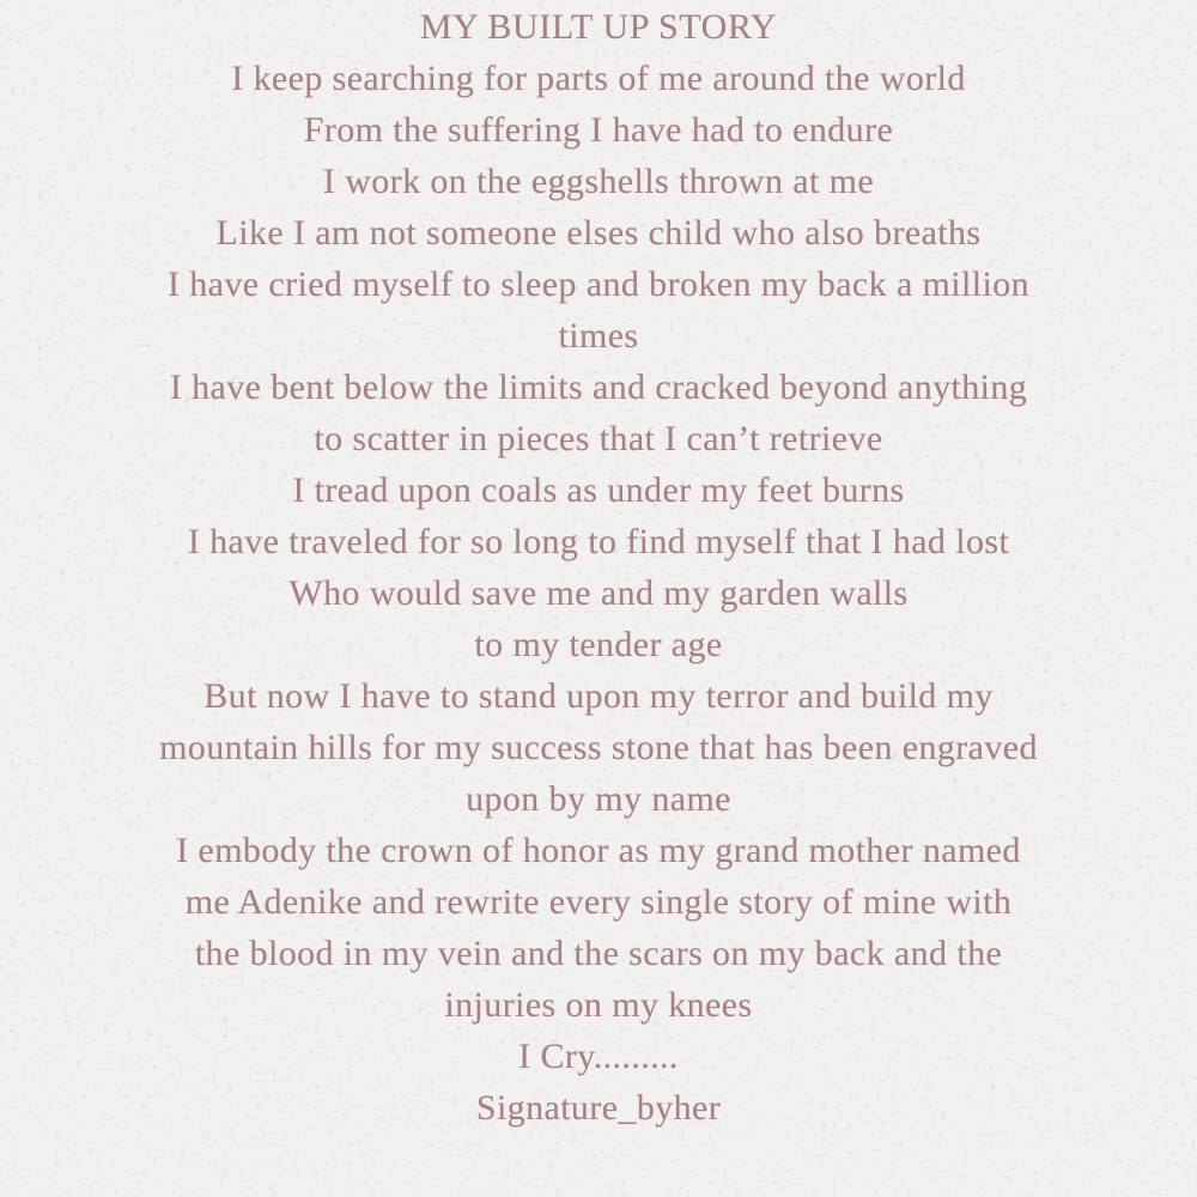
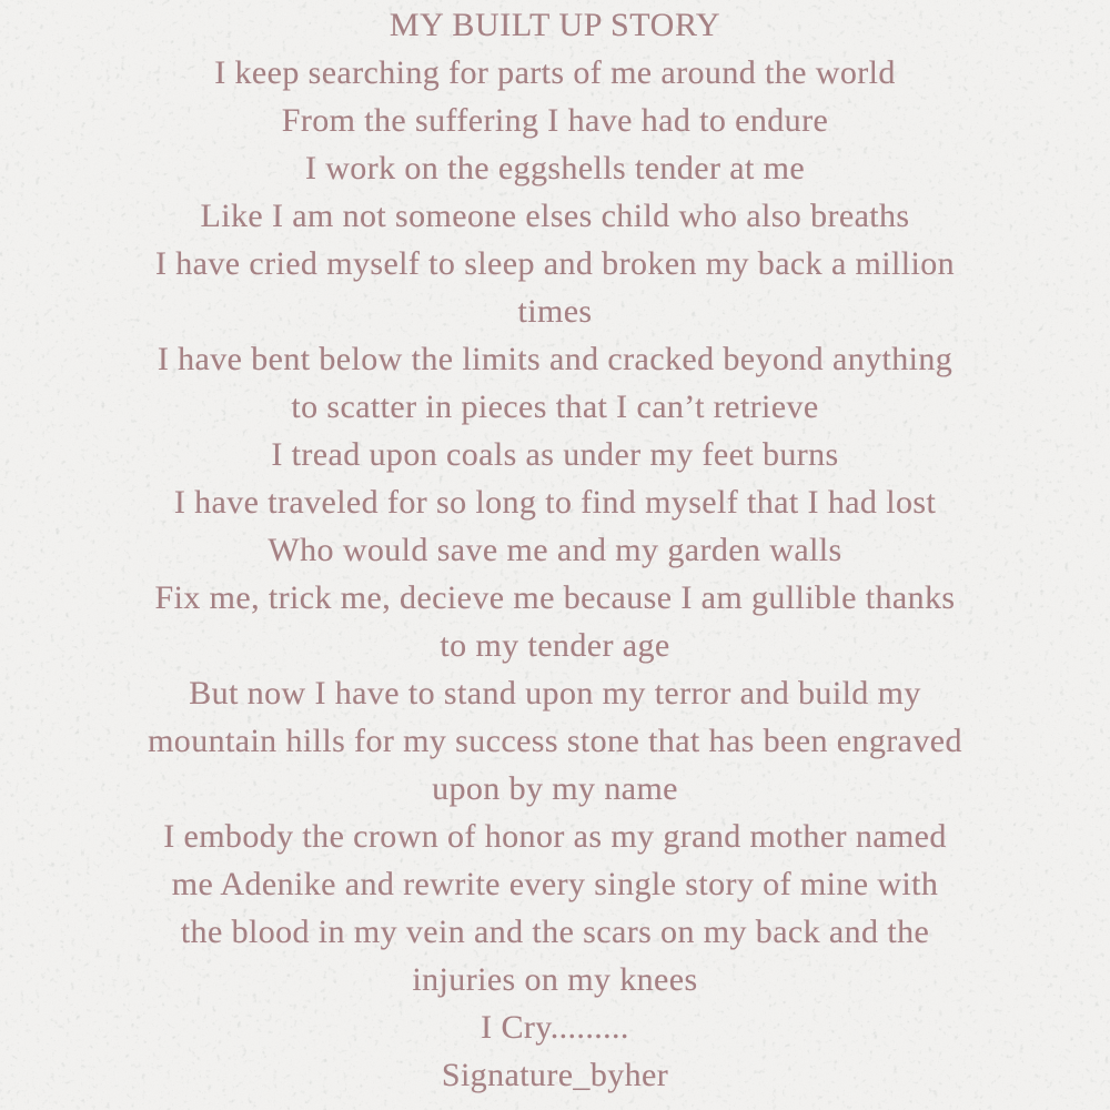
  MY BUILT UP STORY
  I keep searching for parts of me around the world
  From the suffering I have had to endure
- I work on the eggshells thrown at me
+ I work on the eggshells tender at me
  Like I am not someone elses child who also breaths
  I have cried myself to sleep and broken my back a million
  times
  I have bent below the limits and cracked beyond anything
  to scatter in pieces that I can’t retrieve
  I tread upon coals as under my feet burns
  I have traveled for so long to find myself that I had lost
  Who would save me and my garden walls
+ Fix me, trick me, decieve me because I am gullible thanks
  to my tender age
  But now I have to stand upon my terror and build my
  mountain hills for my success stone that has been engraved
  upon by my name
  I embody the crown of honor as my grand mother named
  me Adenike and rewrite every single story of mine with
  the blood in my vein and the scars on my back and the
  injuries on my knees
  I Cry.........
  Signature_byher
